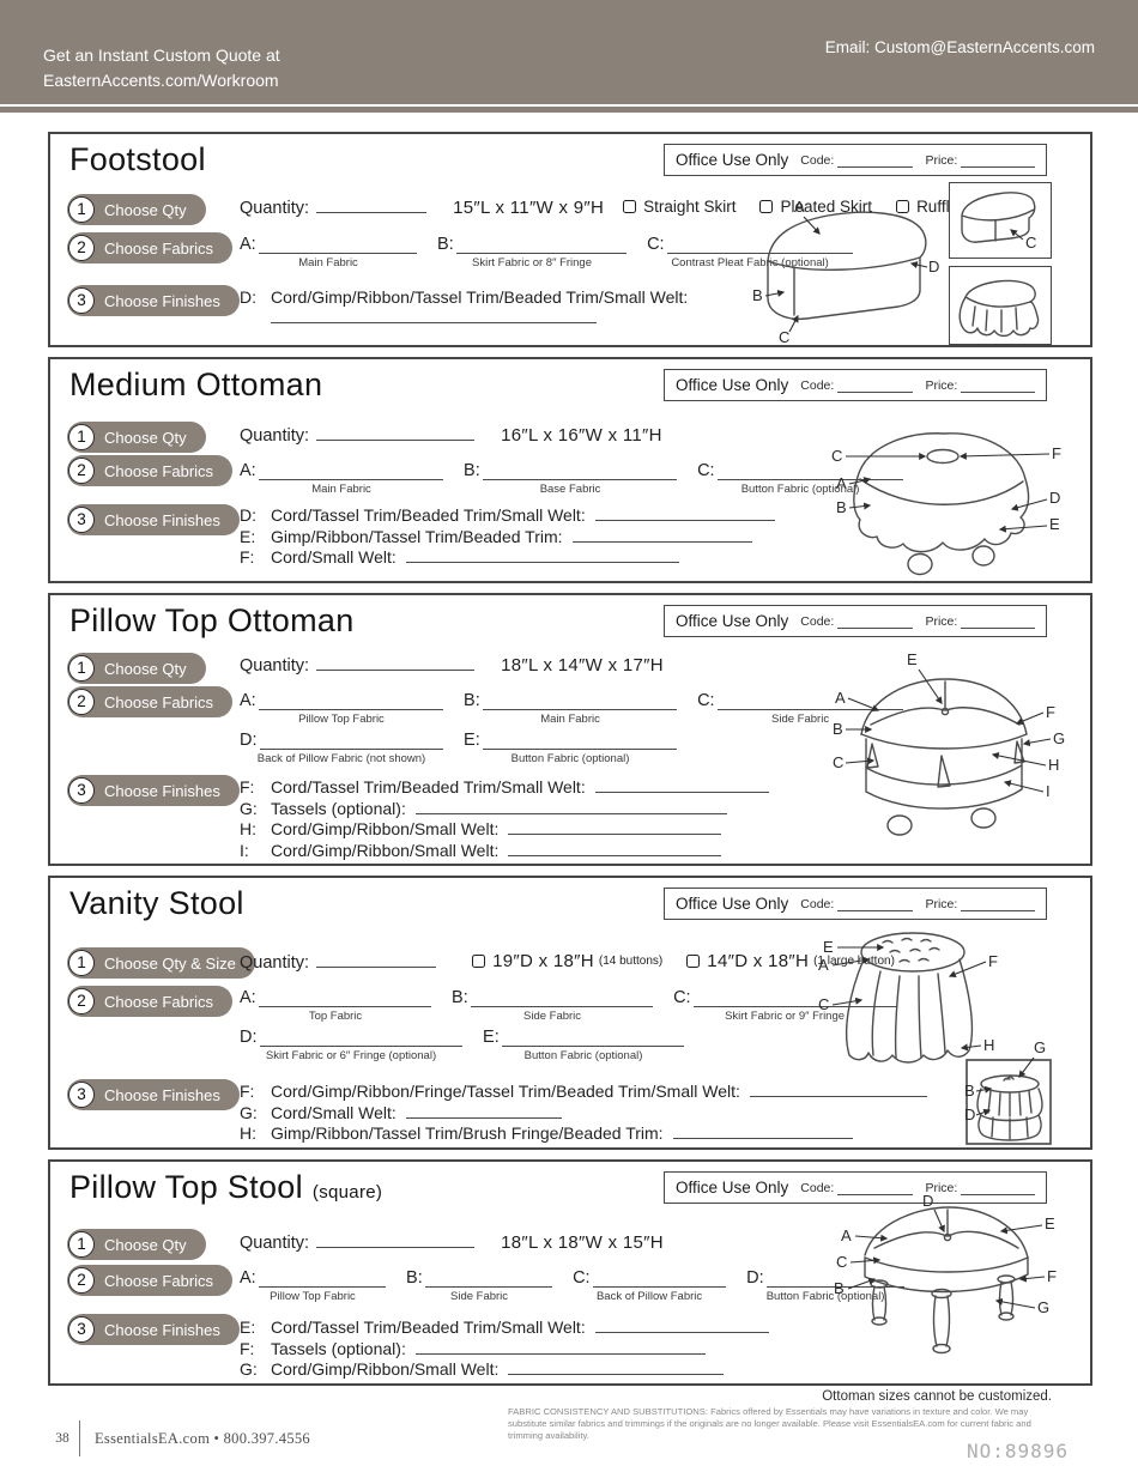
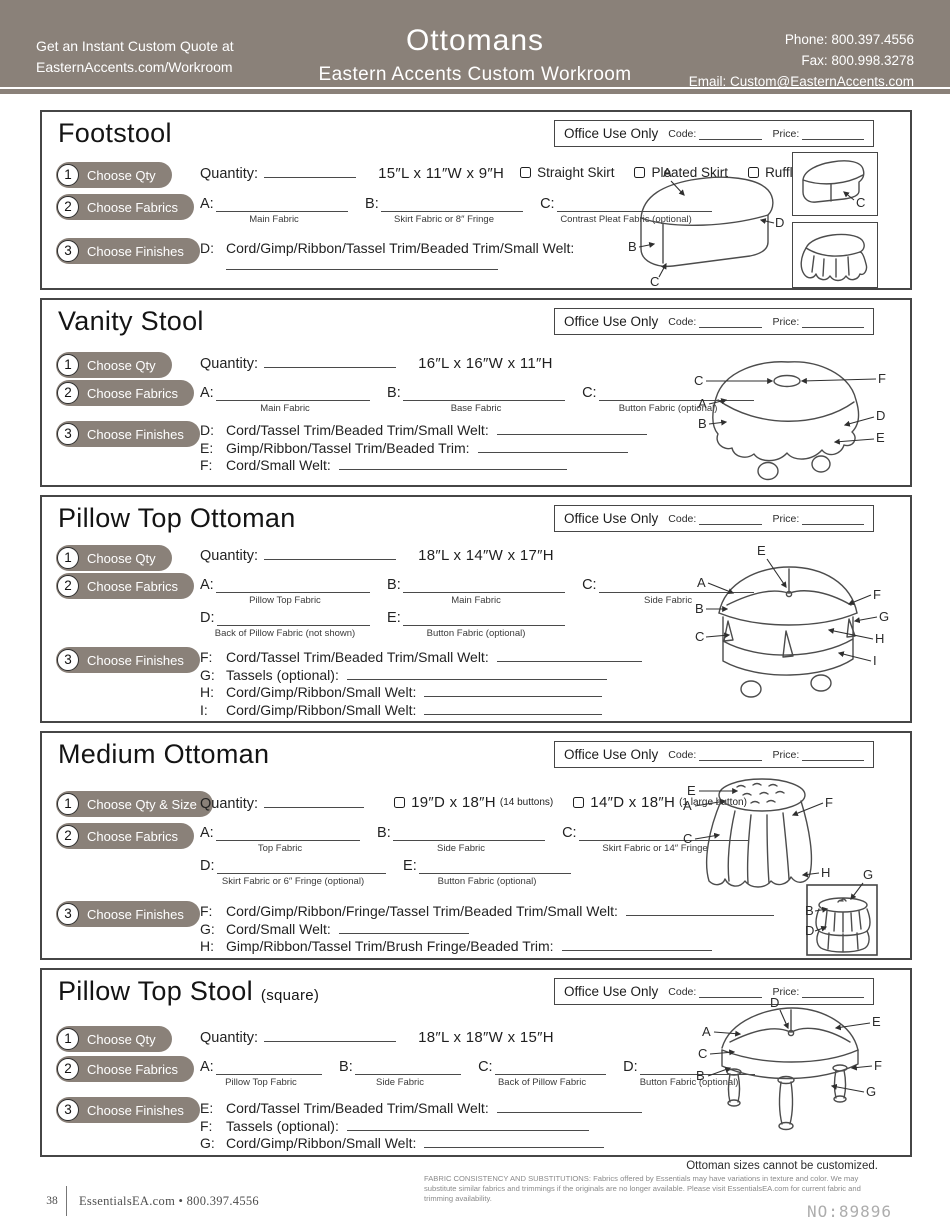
  Get an Instant Custom Quote at
  EasternAccents.com/Workroom
+ Ottomans
+ Eastern Accents Custom Workroom
+ Phone: 800.397.4556
+ Fax: 800.998.3278
  Email: Custom@EasternAccents.com
  Footstool
  Office Use Only
  Code:
  Price:
  1
  Choose Qty
  2
  Choose Fabrics
  3
  Choose Finishes
  Quantity: 15″L x 11″W x 9″H
  Straight Skirt
  Pleated Skirt
  A:
  Main Fabric
  B:
  Skirt Fabric or 8″ Fringe
  C:
  Contrast Pleat Fab (optional)
  D:
  Cord/Gimp/Ribbon/Tassel Trim/Beaded Trim/Small Welt:
  A
  B
  C
  D
  C
- Medium Ottoman
+ Vanity Stool
  Office Use Only
  Code:
  Price:
  1
  Choose Qty
  2
  Choose Fabrics
  3
  Choose Finishes
  Quantity: 16″L x 16″W x 11″H
  A:
  Main Fabric
  B:
  Base Fabric
  C:
  Button Fabric (optiona)
  D:
  Cord/Tassel Trim/Beaded Trim/Small Welt:
  E:
  Gimp/Ribbon/Tassel Trim/Beaded Trim:
  F:
  Cord/Small Welt:
  C
  F
  A
  B
  D
  E
  Pillow Top Ottoman
  Office Use Only
  Code:
  Price:
  1
  Choose Qty
  2
  Choose Fabrics
  3
  Choose Finishes
  Quantity: 18″L x 14″W x 17″H
  A:
  Pillow Top Fabric
  B:
  Main Fabric
  C:
  Side Fabric
  D:
  Back of Pillow Fabric (not shown)
  E:
  Button Fabric (optional)
  F:
  Cord/Tassel Trim/Beaded Trim/Small Welt:
  G:
  Tassels (optional):
  H:
  Cord/Gimp/Ribbon/Small Welt:
  I:
  Cord/Gimp/Ribbon/Small Welt:
  E
  A
  B
  C
  F
  G
  H
  I
- Vanity Stool
+ Medium Ottoman
  Office Use Only
  Code:
  Price:
  1
  Choose Qty & Size
  2
  Choose Fabrics
  3
  Choose Finishes
  Quantity:
  19″D x 18″H
  (14 buttons)
  14″D x 18″H
  (1 largetton)
  A:
  Top Fabric
  B:
  Side Fabric
  C:
- Skirt Fabric or 9″ Fringe
+ Skirt Fabric or 14″ Fringe
  D:
  Skirt Fabric or 6″ Fringe (optional)
  E:
  Button Fabric (optional)
  F:
  Cord/Gimp/Ribbon/Fringe/Tassel Trim/Beaded Trim/Small Welt:
  G:
  Cord/Small Welt:
  H:
  Gimp/Ribbon/Tassel Trim/Brush Fringe/Beaded Trim:
  E
  A
  C
  F
  H
  G
  B
  D
  Pillow Top Stool (square)
  Office Use Only
  Code:
  Price:
  1
  Choose Qty
  2
  Choose Fabrics
  3
  Choose Finishes
  Quantity: 18″L x 18″W x 15″H
  A:
  Pillow Top Fabric
  B:
  Side Fabric
  C:
  Back of Pillow Fabric
  D:
  Button Fabric (optional)
  E:
  Cord/Tassel Trim/Beaded Trim/Small Welt:
  F:
  Tassels (optional):
  G:
  Cord/Gimp/Ribbon/Small Welt:
  D
  A
  C
  B
  E
  F
  G
  Ottoman sizes cannot be customized.
  38
  EssentialsEA.com • 800.397.4556
  FABRIC CONSISTENCY AND SUBSTITUTIONS: Fabrics offered by Essentials may have variations in texture and color. We may substitute similar fabrics and trimmings if the originals are no longer available. Please visit EssentialsEA.com for current fabric and trimming availability.
  NO:89896
